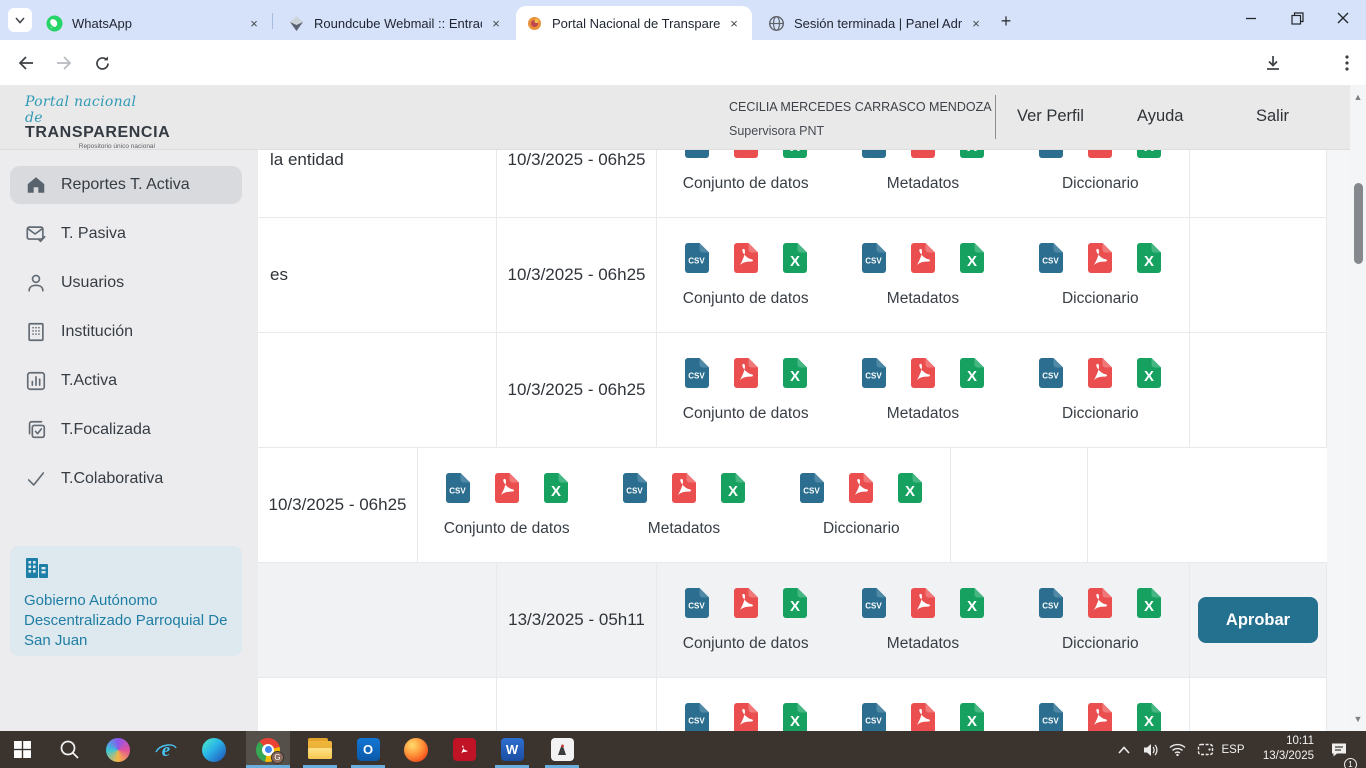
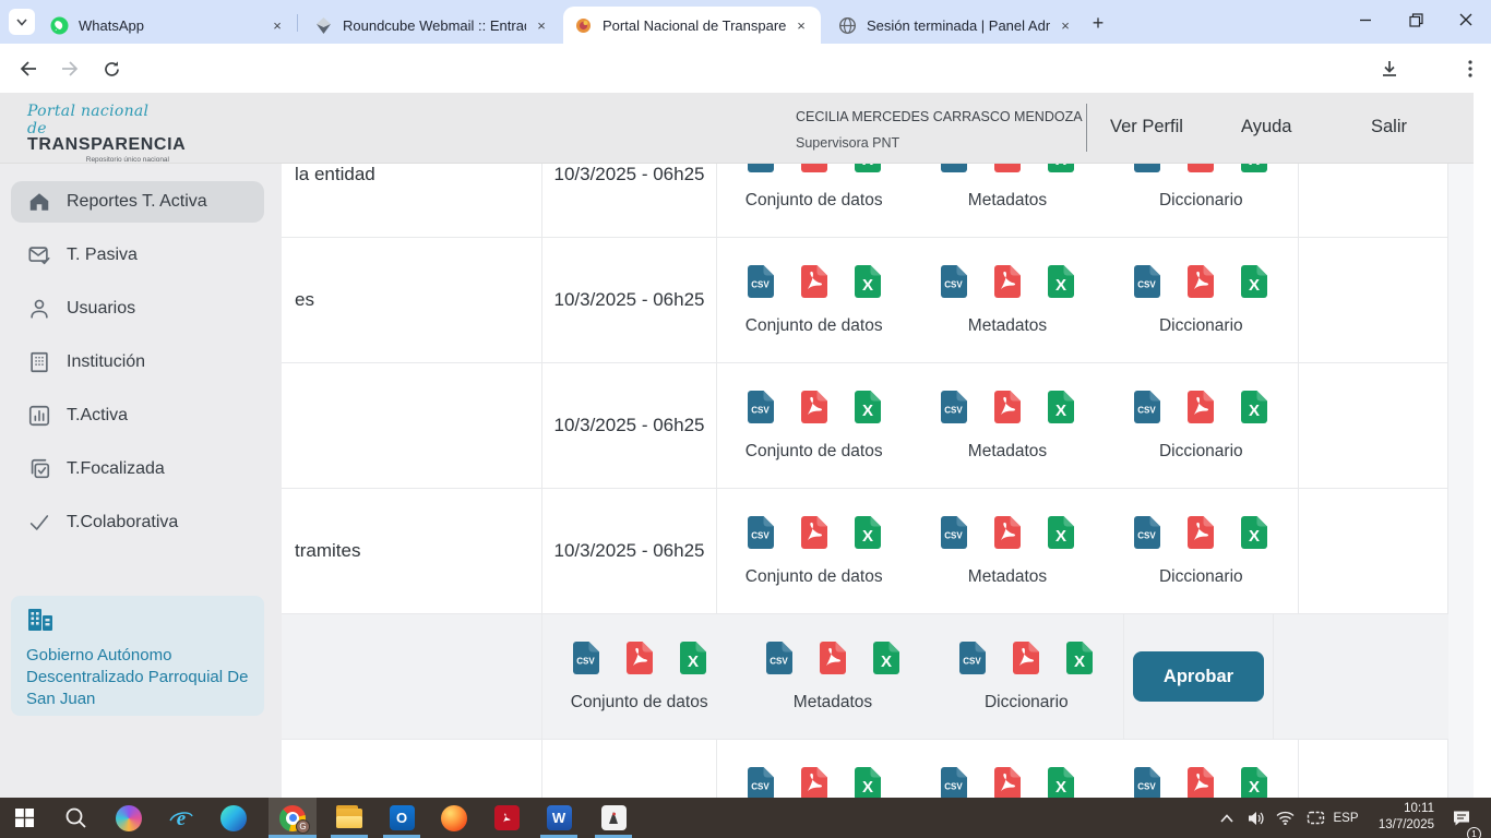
  WhatsApp
  ×
  Roundcube Webmail :: Entra
  ×
  Portal Nacional de Transpare
  ×
  Sesión terminada | Panel Ad
  ×
  +
  Portal nacional de
  TRANSPARENCIA
  CECILIA MERCEDES CARRASCO MENDOZA
  Supervisora PNT
  Ver Perfil
  Ayuda
  Salir
  Reportes T. Activa
  T. Pasiva
  Usuarios
  Institución
  T.Activa
  T.Focalizada
  T.Colaborativa
  Gobierno Autónomo Descentralizado Parroquial De San Juan
  la entidad
  10/3/2025 - 06h25
  Conjunto de datos
  Metadatos
  Diccionario
  es
  10/3/2025 - 06h25
  CSV
  X
  Conjunto de datos
  CSV
  X
  Metadatos
  CSV
  X
  Diccionario
  10/3/2025 - 06h25
  CSV
  X
  Conjunto de datos
  CSV
  X
  Metadatos
  CSV
  X
  Diccionario
+ tramites
  10/3/2025 - 06h25
  CSV
  X
  Conjunto de datos
  CSV
  X
  Metadatos
  CSV
  X
  Diccionario
- 13/3/2025 - 05h11
  CSV
  X
  Conjunto de datos
  CSV
  X
  Metadatos
  CSV
  X
  Diccionario
  Aprobar
  CSV
  X
  CSV
  X
  CSV
  X
- ▲
- ▼
  e
  G
  O
  W
  ESP
  10:11
- 13/3/2025
+ 13/7/2025
  1
